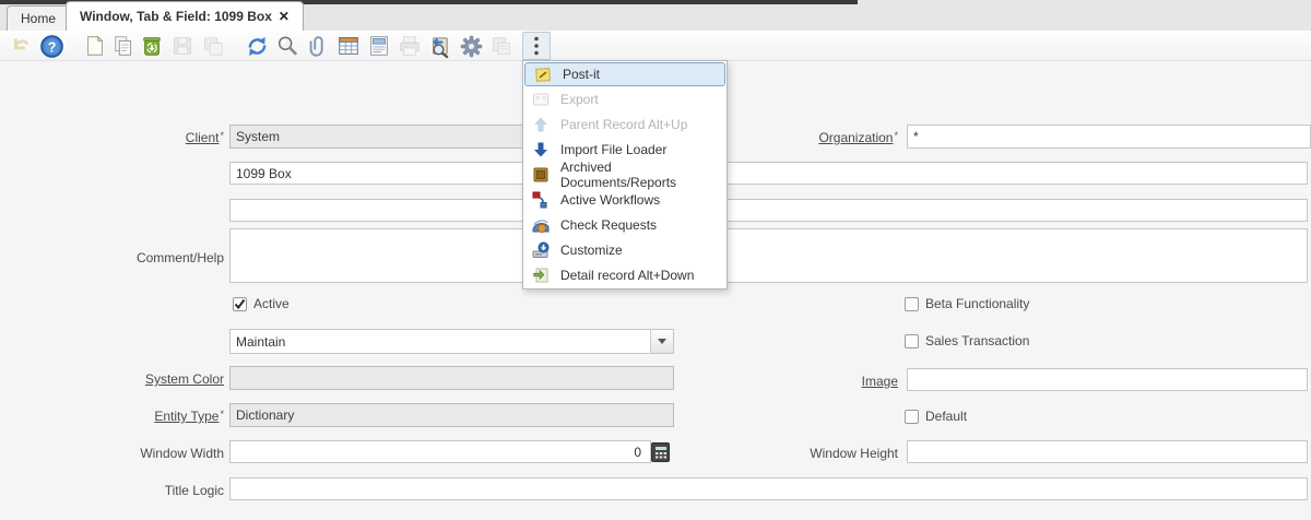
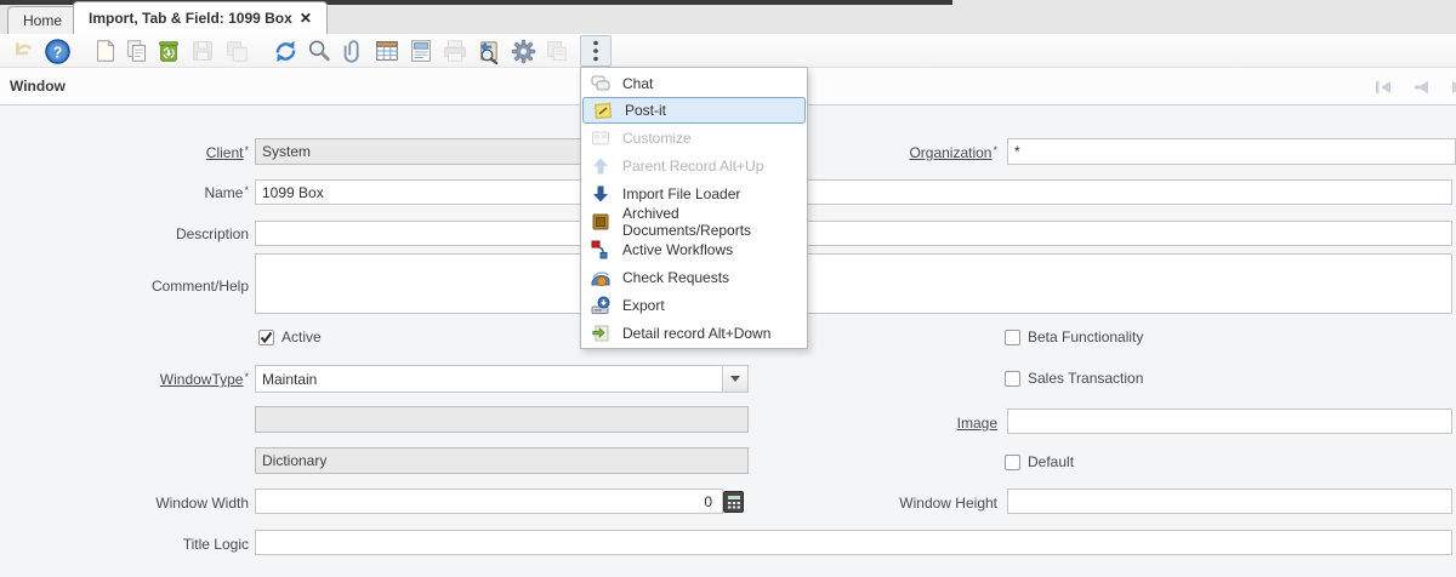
  Home
- Window, Tab & Field: 1099 Box
+ Import, Tab & Field: 1099 Box
  ✕
  ?
+ Window
  Client*
  System
  Organization*
  *
+ Name*
  1099 Box
+ Description
  Comment/Help
  Active
  Beta Functionality
+ WindowType*
  Maintain
  Sales Transaction
- System Color
  Image
- Entity Type*
  Dictionary
  Default
  Window Width
  0
  Window Height
  Title Logic
+ Chat
  Post-it
- Export
+ Customize
  Parent Record Alt+Up
  Import File Loader
  Archived Documents/Reports
  Active Workflows
  Check Requests
- Customize
+ Export
  Detail record Alt+Down
